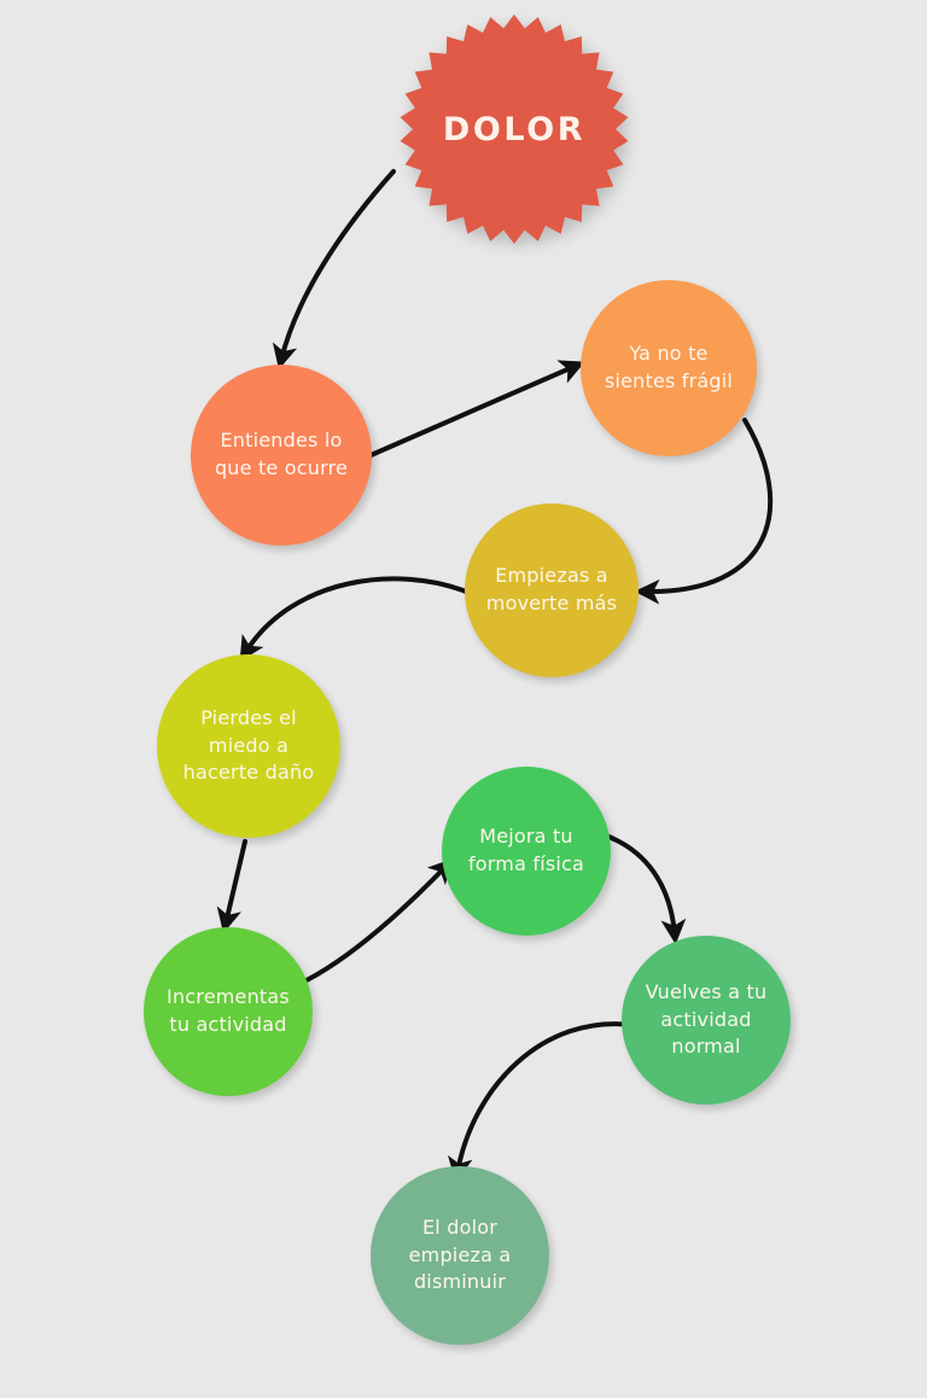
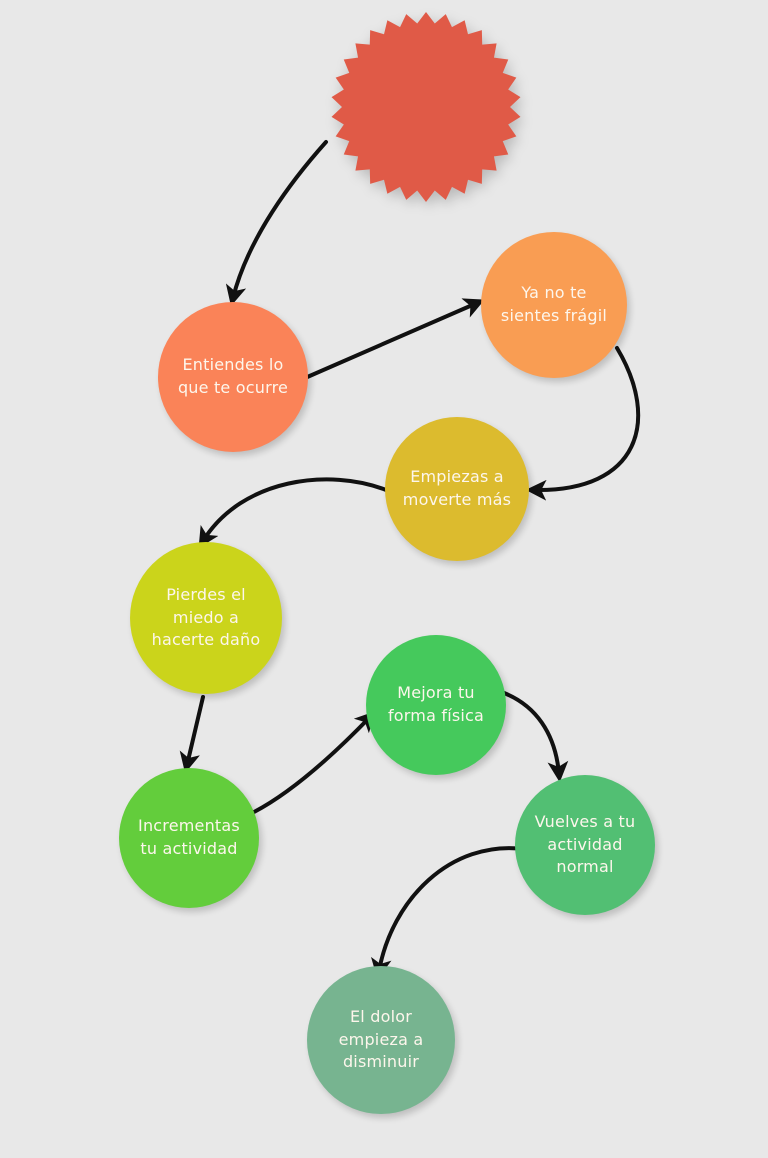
- DOLOR
  Entiendes lo
  que te ocurre
  Ya no te
  sientes frágil
  Empiezas a
  moverte más
  Pierdes el
  miedo a
  hacerte daño
  Incrementas
  tu actividad
  Mejora tu
  forma física
  Vuelves a tu
  actividad
  normal
  El dolor
  empieza a
  disminuir
